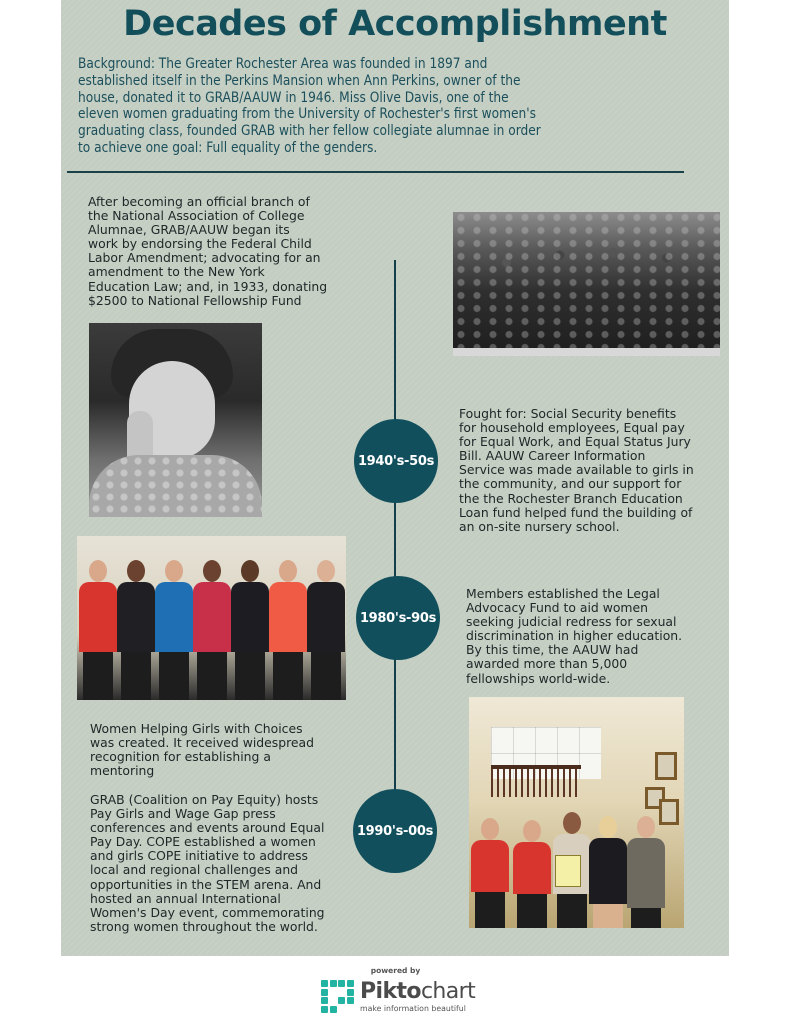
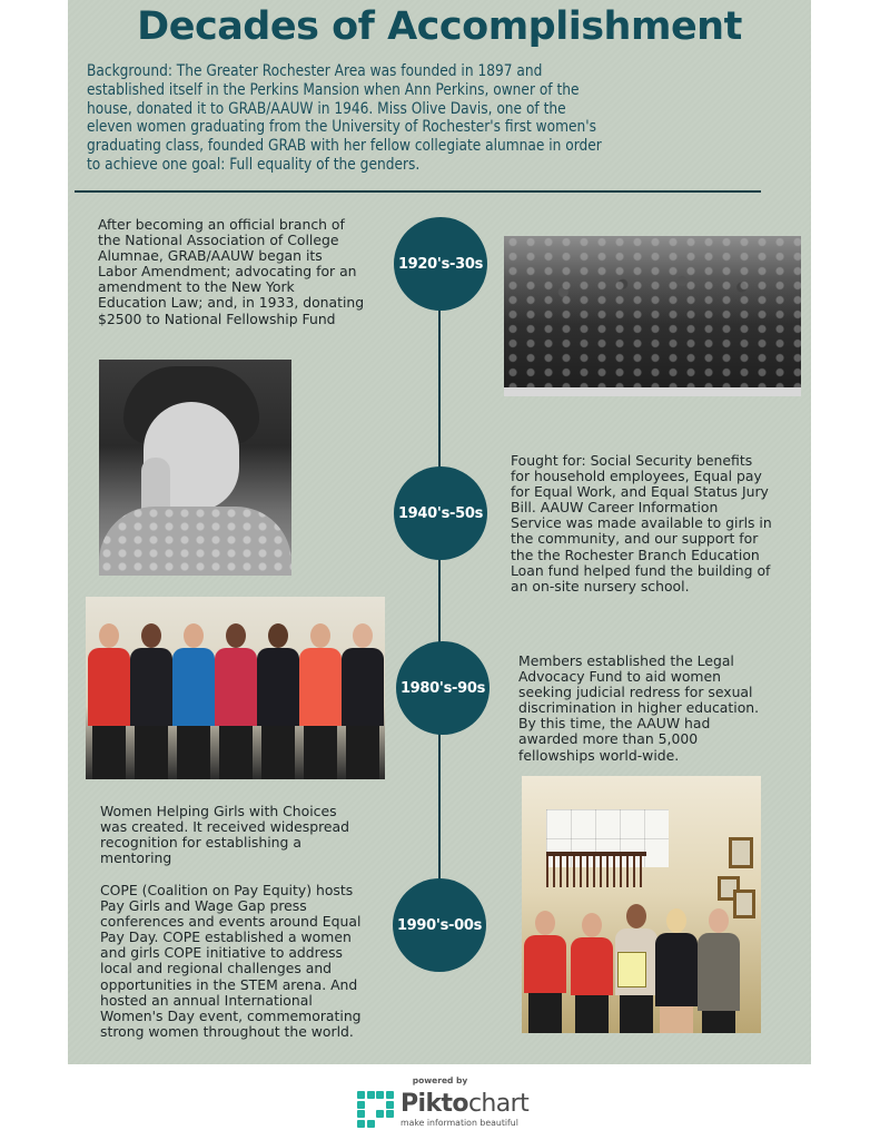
  Decades of Accomplishment
  Background: The Greater Rochester Area was founded in 1897 and
  established itself in the Perkins Mansion when Ann Perkins, owner of the
  house, donated it to GRAB/AAUW in 1946. Miss Olive Davis, one of the
  eleven women graduating from the University of Rochester's first women's
  graduating class, founded GRAB with her fellow collegiate alumnae in order
  to achieve one goal: Full equality of the genders.
  After becoming an official branch of
  the National Association of College
  Alumnae, GRAB/AAUW began its
- work by endorsing the Federal Child
  Labor Amendment; advocating for an
  amendment to the New York
  Education Law; and, in 1933, donating
  $2500 to National Fellowship Fund
+ 1920's-30s
  1940's-50s
  Fought for: Social Security benefits
  for household employees, Equal pay
  for Equal Work, and Equal Status Jury
  Bill. AAUW Career Information
  Service was made available to girls in
  the community, and our support for
  the the Rochester Branch Education
  Loan fund helped fund the building of
  an on-site nursery school.
  1980's-90s
  Members established the Legal
  Advocacy Fund to aid women
  seeking judicial redress for sexual
  discrimination in higher education.
  By this time, the AAUW had
  awarded more than 5,000
  fellowships world-wide.
  Women Helping Girls with Choices
  was created. It received widespread
  recognition for establishing a
  mentoring
- GRAB (Coalition on Pay Equity) hosts
+ COPE (Coalition on Pay Equity) hosts
  Pay Girls and Wage Gap press
  conferences and events around Equal
  Pay Day. COPE established a women
  and girls COPE initiative to address
  local and regional challenges and
  opportunities in the STEM arena. And
  hosted an annual International
  Women's Day event, commemorating
  strong women throughout the world.
  1990's-00s
  powered by
  Piktochart
  make information beautiful
